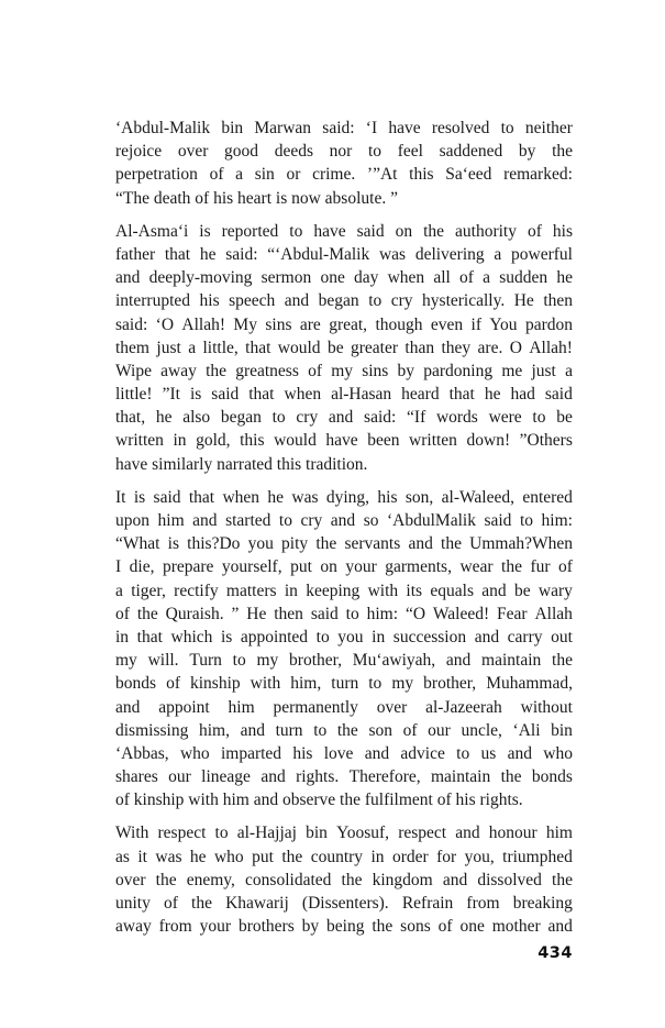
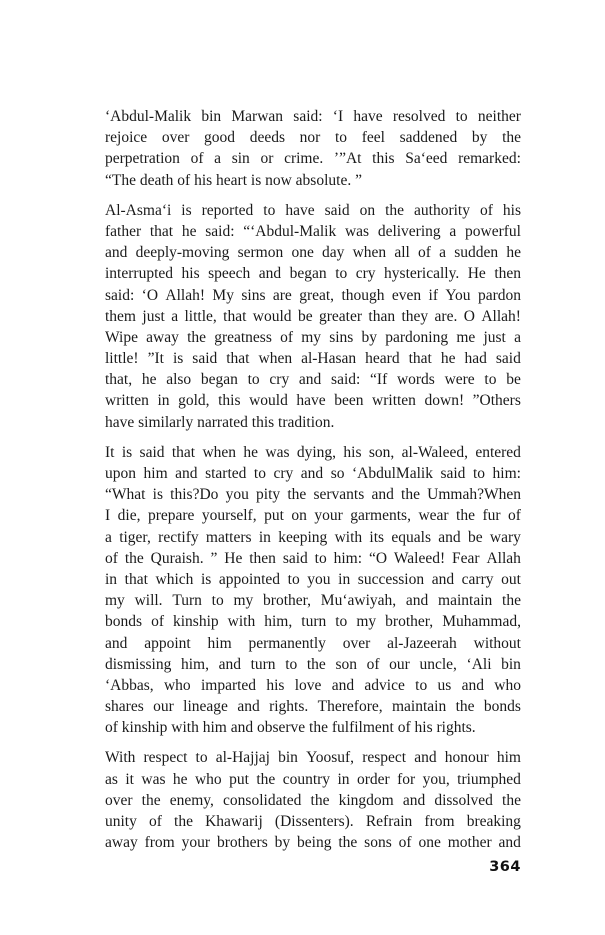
  ‘Abdul-Malik
  bin
  Marwan
  said:
  ‘I
  have
  resolved
  to
  neither
  rejoice
  over
  good
  deeds
  nor
  to
  feel
  saddened
  by
  the
  perpetration
  of
  a
  sin
  or
  crime.
  ’”At
  this
  Sa‘eed
  remarked:
  “The death of his heart is now absolute. ”
  Al-Asma‘i
  is
  reported
  to
  have
  said
  on
  the
  authority
  of
  his
  father
  that
  he
  said:
  “‘Abdul-Malik
  was
  delivering
  a
  powerful
  and
  deeply-moving
  sermon
  one
  day
  when
  all
  of
  a
  sudden
  he
  interrupted
  his
  speech
  and
  began
  to
  cry
  hysterically.
  He
  then
  said:
  ‘O
  Allah!
  My
  sins
  are
  great,
  though
  even
  if
  You
  pardon
  them
  just
  a
  little,
  that
  would
  be
  greater
  than
  they
  are.
  O
  Allah!
  Wipe
  away
  the
  greatness
  of
  my
  sins
  by
  pardoning
  me
  just
  a
  little!
  ”It
  is
  said
  that
  when
  al-Hasan
  heard
  that
  he
  had
  said
  that,
  he
  also
  began
  to
  cry
  and
  said:
  “If
  words
  were
  to
  be
  written
  in
  gold,
  this
  would
  have
  been
  written
  down!
  ”Others
  have similarly narrated this tradition.
  It
  is
  said
  that
  when
  he
  was
  dying,
  his
  son,
  al-Waleed,
  entered
  upon
  him
  and
  started
  to
  cry
  and
  so
  ‘AbdulMalik
  said
  to
  him:
  “What
  is
  this?Do
  you
  pity
  the
  servants
  and
  the
  Ummah?When
  I
  die,
  prepare
  yourself,
  put
  on
  your
  garments,
  wear
  the
  fur
  of
  a
  tiger,
  rectify
  matters
  in
  keeping
  with
  its
  equals
  and
  be
  wary
  of
  the
  Quraish.
  ”
  He
  then
  said
  to
  him:
  “O
  Waleed!
  Fear
  Allah
  in
  that
  which
  is
  appointed
  to
  you
  in
  succession
  and
  carry
  out
  my
  will.
  Turn
  to
  my
  brother,
  Mu‘awiyah,
  and
  maintain
  the
  bonds
  of
  kinship
  with
  him,
  turn
  to
  my
  brother,
  Muhammad,
  and
  appoint
  him
  permanently
  over
  al-Jazeerah
  without
  dismissing
  him,
  and
  turn
  to
  the
  son
  of
  our
  uncle,
  ‘Ali
  bin
  ‘Abbas,
  who
  imparted
  his
  love
  and
  advice
  to
  us
  and
  who
  shares
  our
  lineage
  and
  rights.
  Therefore,
  maintain
  the
  bonds
  of kinship with him and observe the fulfilment of his rights.
  With
  respect
  to
  al-Hajjaj
  bin
  Yoosuf,
  respect
  and
  honour
  him
  as
  it
  was
  he
  who
  put
  the
  country
  in
  order
  for
  you,
  triumphed
  over
  the
  enemy,
  consolidated
  the
  kingdom
  and
  dissolved
  the
  unity
  of
  the
  Khawarij
  (Dissenters).
  Refrain
  from
  breaking
  away
  from
  your
  brothers
  by
  being
  the
  sons
  of
  one
  mother
  and
- 434
+ 364
